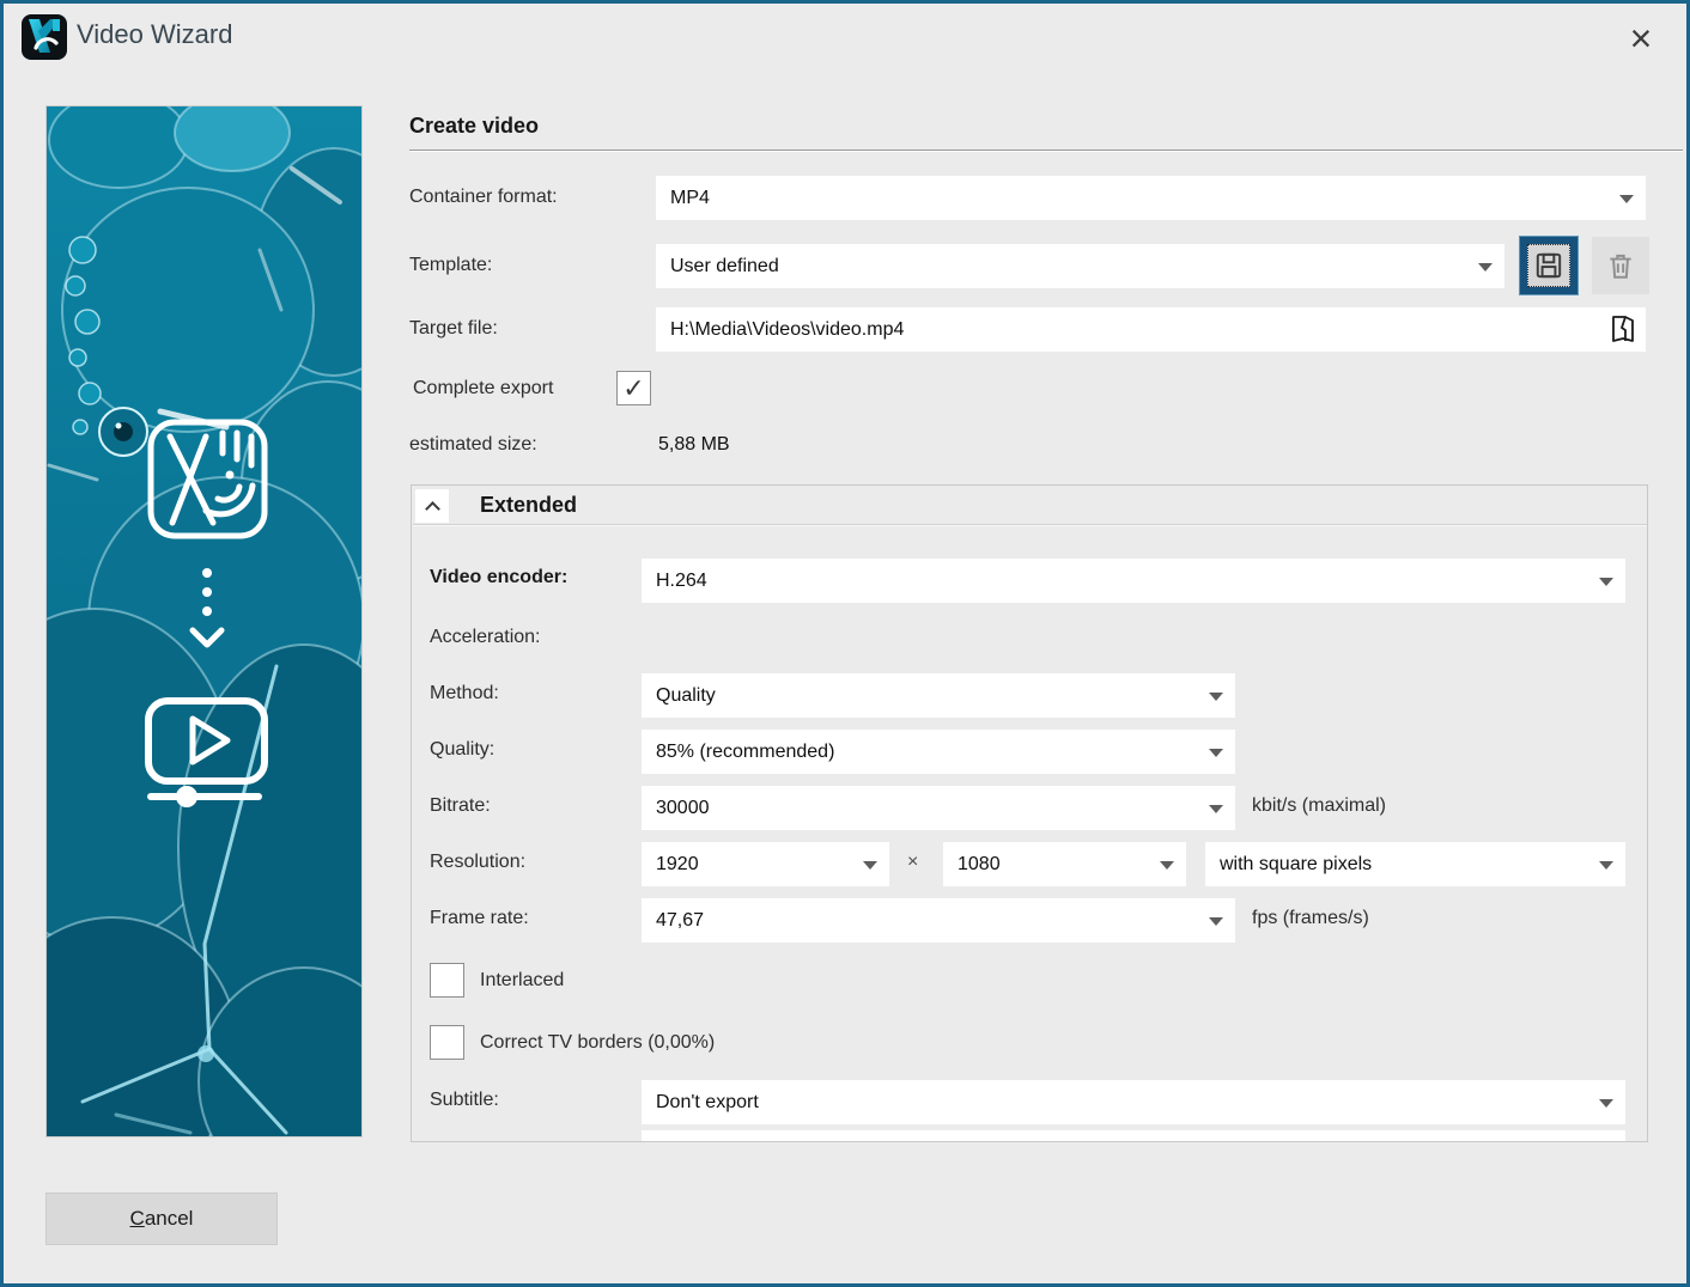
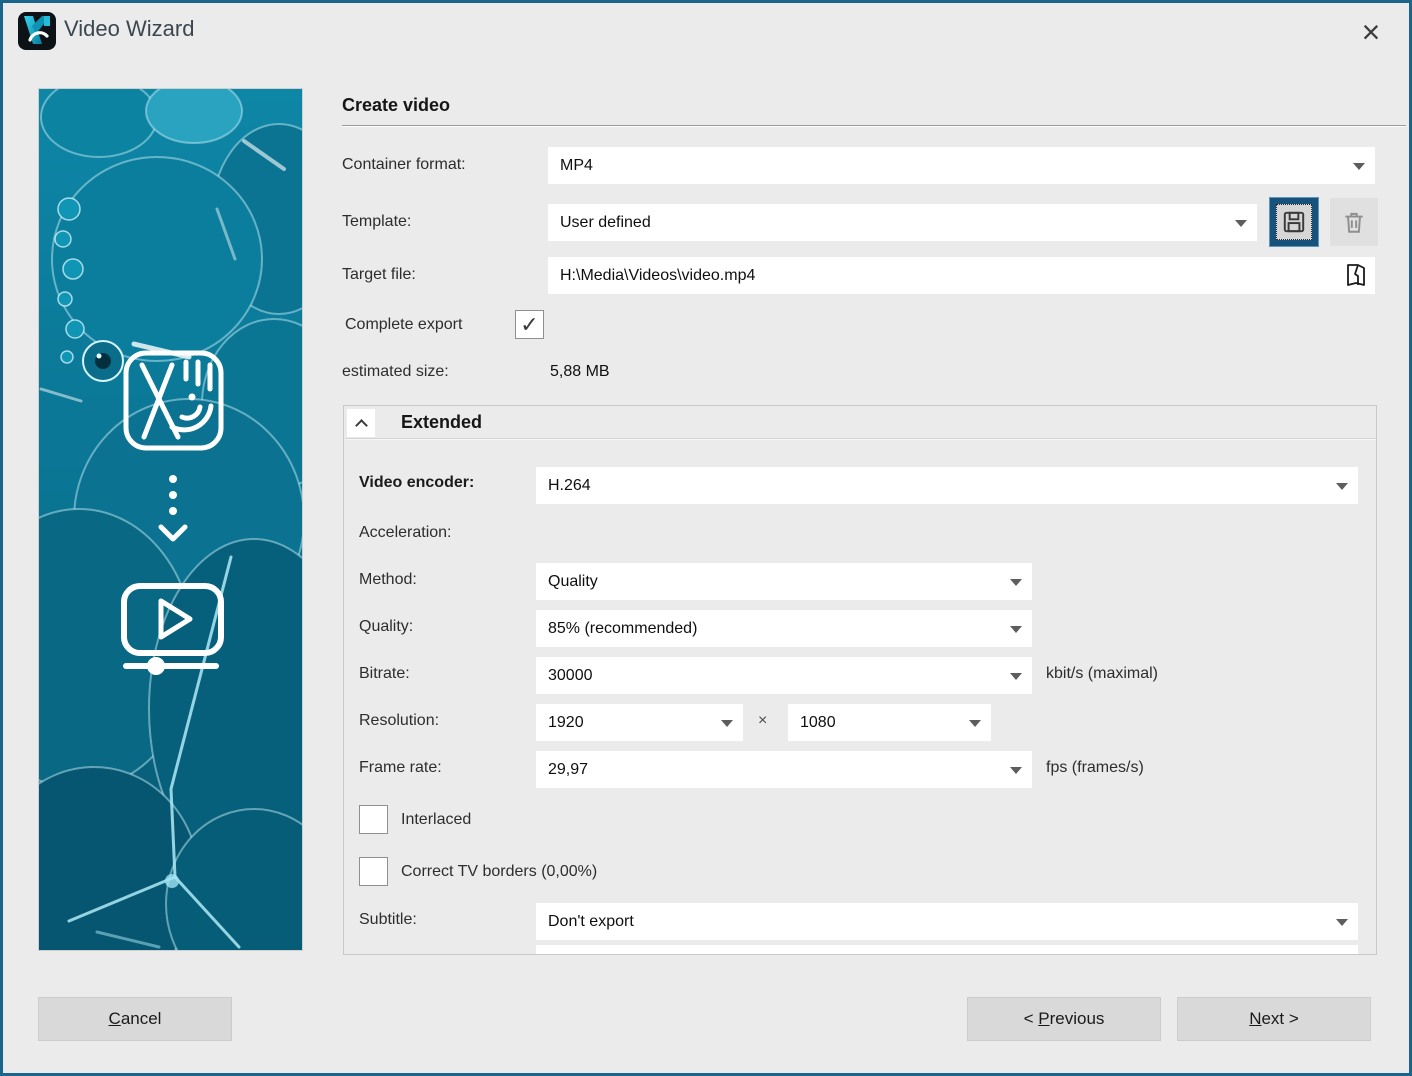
  Video Wizard
  ×
  Create video
  Container format:
  MP4
  Template:
  User defined
  Target file:
  H:\Media\Videos\video.mp4
  Complete export
  ✓
  estimated size:
  5,88 MB
  Extended
  Video encoder:
  H.264
  Acceleration:
  Method:
  Quality
  Quality:
  85% (recommended)
  Bitrate:
  30000
  kbit/s (maximal)
  Resolution:
  1920
  ×
  1080
- with square pixels
  Frame rate:
- 47,67
+ 29,97
  fps (frames/s)
  Interlaced
  Correct TV borders (0,00%)
  Subtitle:
  Don't export
  C
  ancel
+ <
+ P
+ revious
+ N
+ ext
+ >
